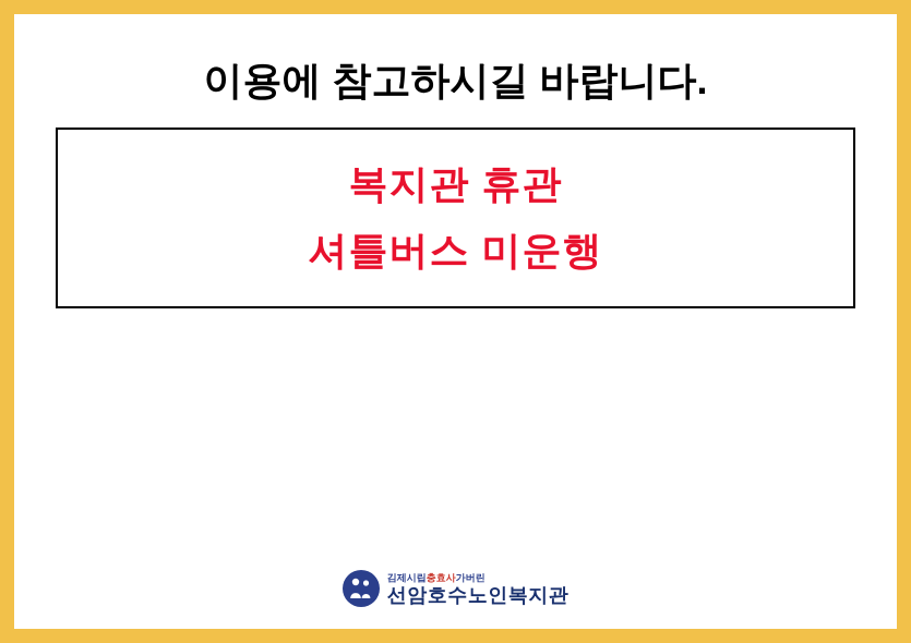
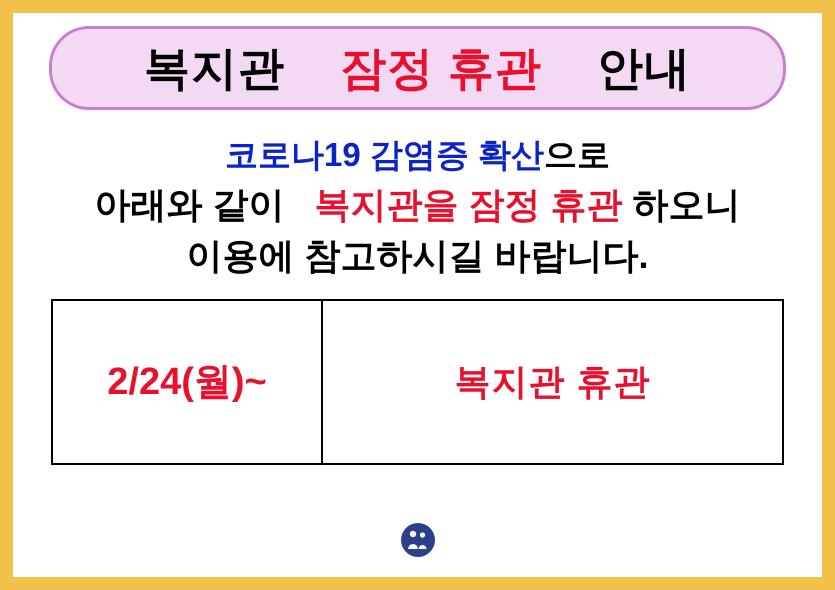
+ 복지관 잠정 휴관 안내
+ 코로나19 감염증 확산으로
+ 아래와 같이 복지관을 잠정 휴관 하오니
  이용에 참고하시길 바랍니다.
+ 2/24(월)~
  복지관 휴관
- 셔틀버스 미운행
- 김제시립충효사가버린
- 선암호수노인복지관
